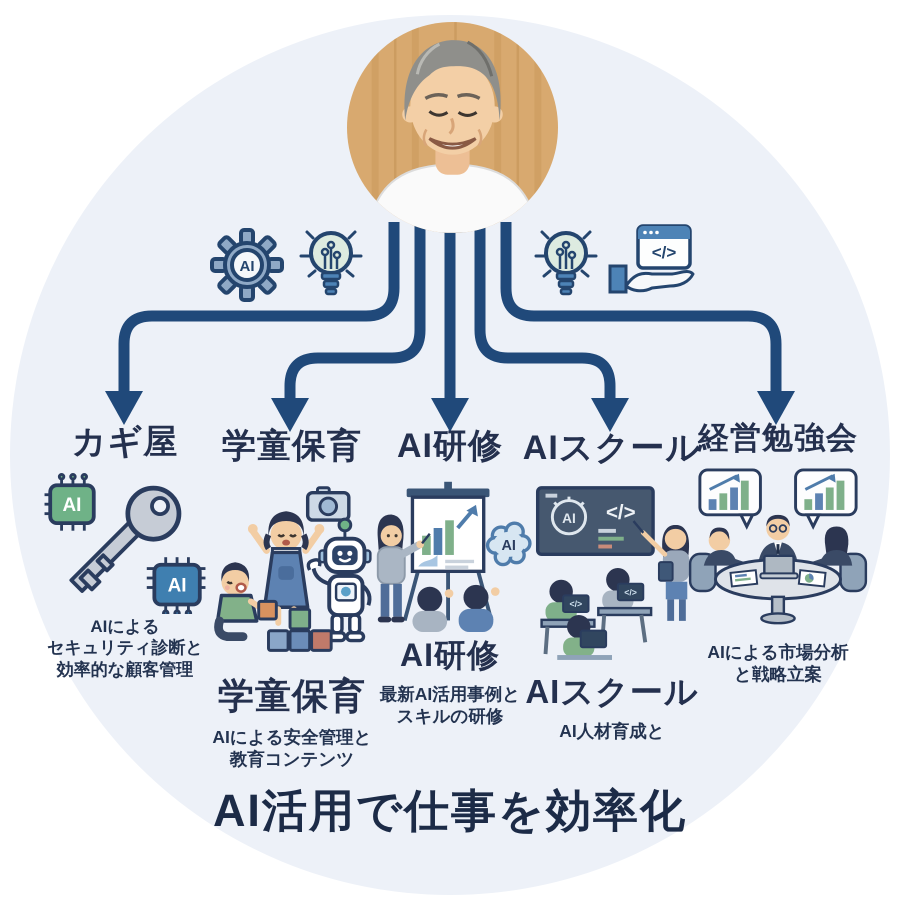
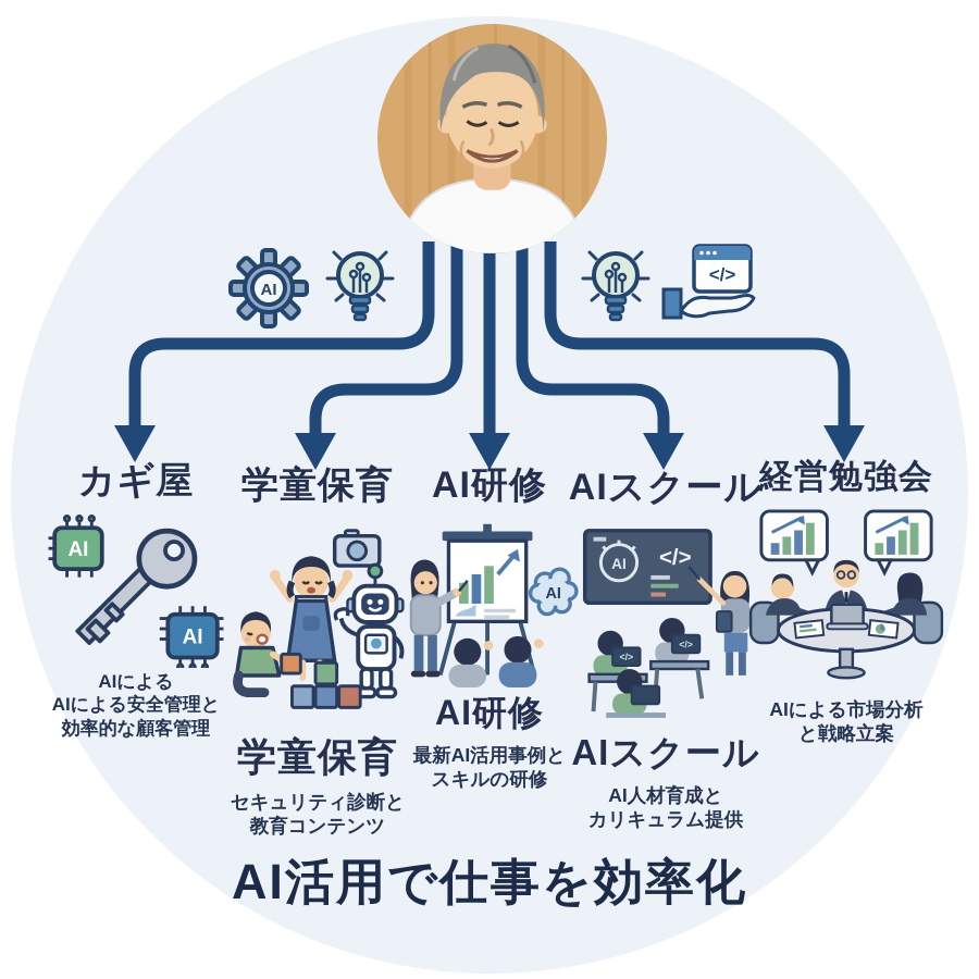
  AI
  </>
  カギ屋
  AI
  AI
  AIによる
- セキュリティ診断と
+ AIによる安全管理と
  効率的な顧客管理
  学童保育
  学童保育
- AIによる安全管理と
+ セキュリティ診断と
  教育コンテンツ
  AI研修
  AI
  AI研修
  最新AI活用事例と
  スキルの研修
  AIスクール
  AI
  </>
  </>
  </>
  AIスクール
  AI人材育成と
+ カリキュラム提供
  経営勉強会
  AIによる市場分析
  と戦略立案
  AI活用で仕事を効率化
